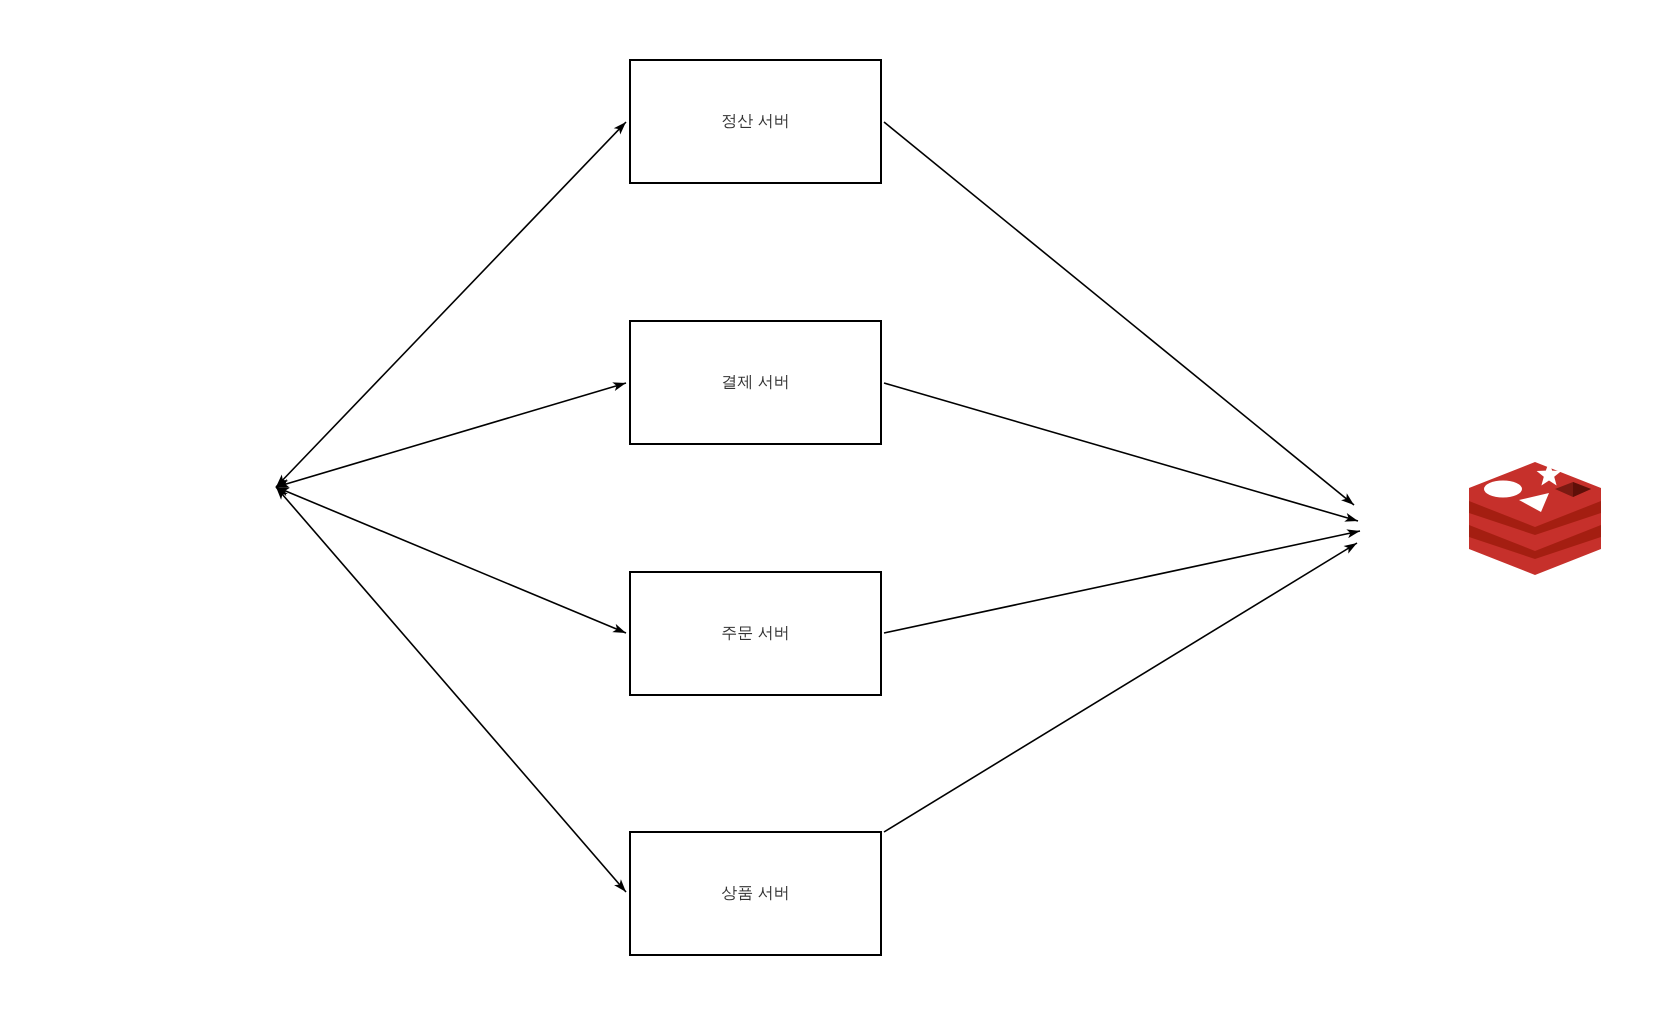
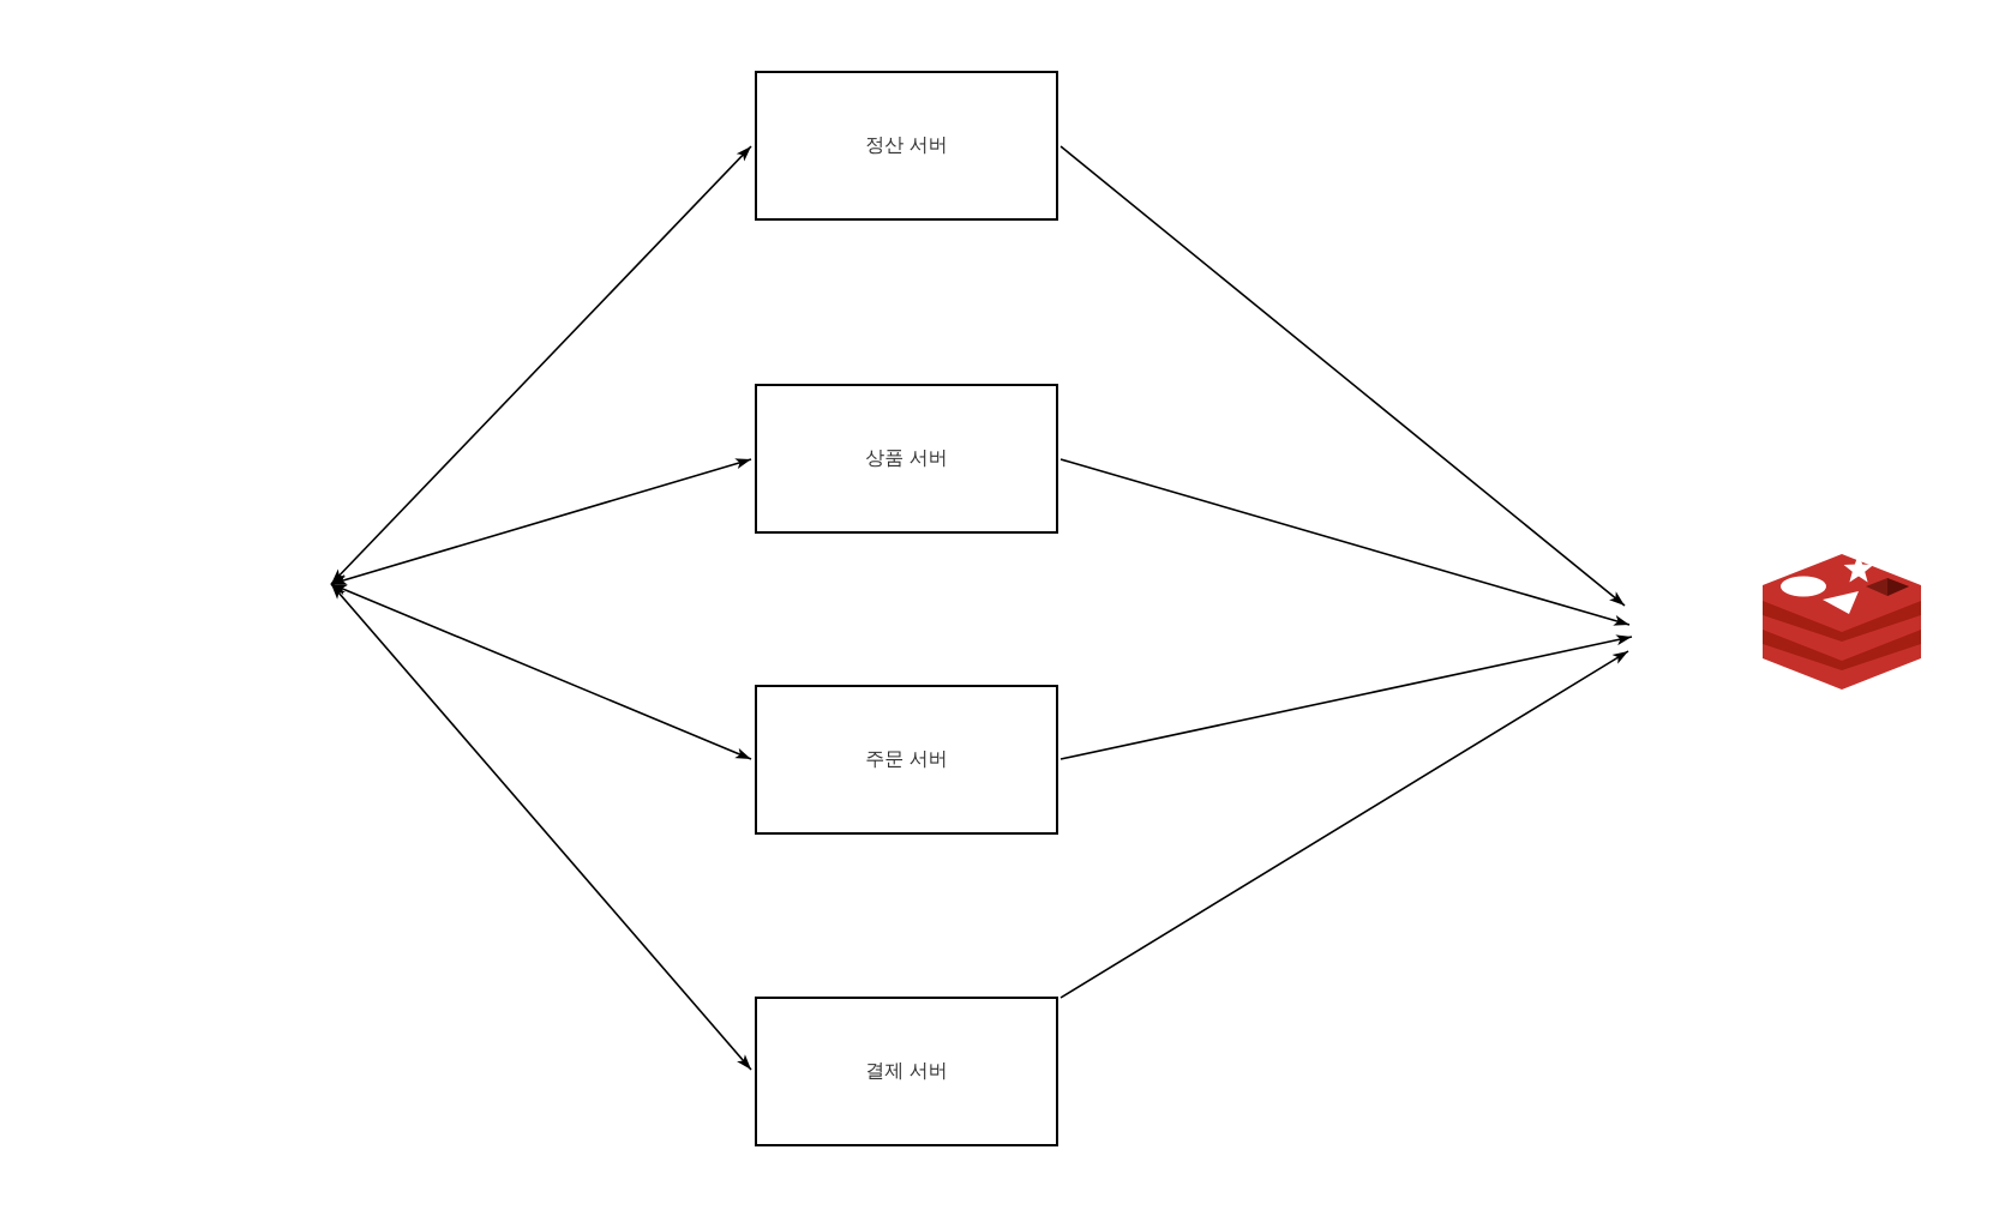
  정산 서버
- 결제 서버
+ 상품 서버
  주문 서버
- 상품 서버
+ 결제 서버
